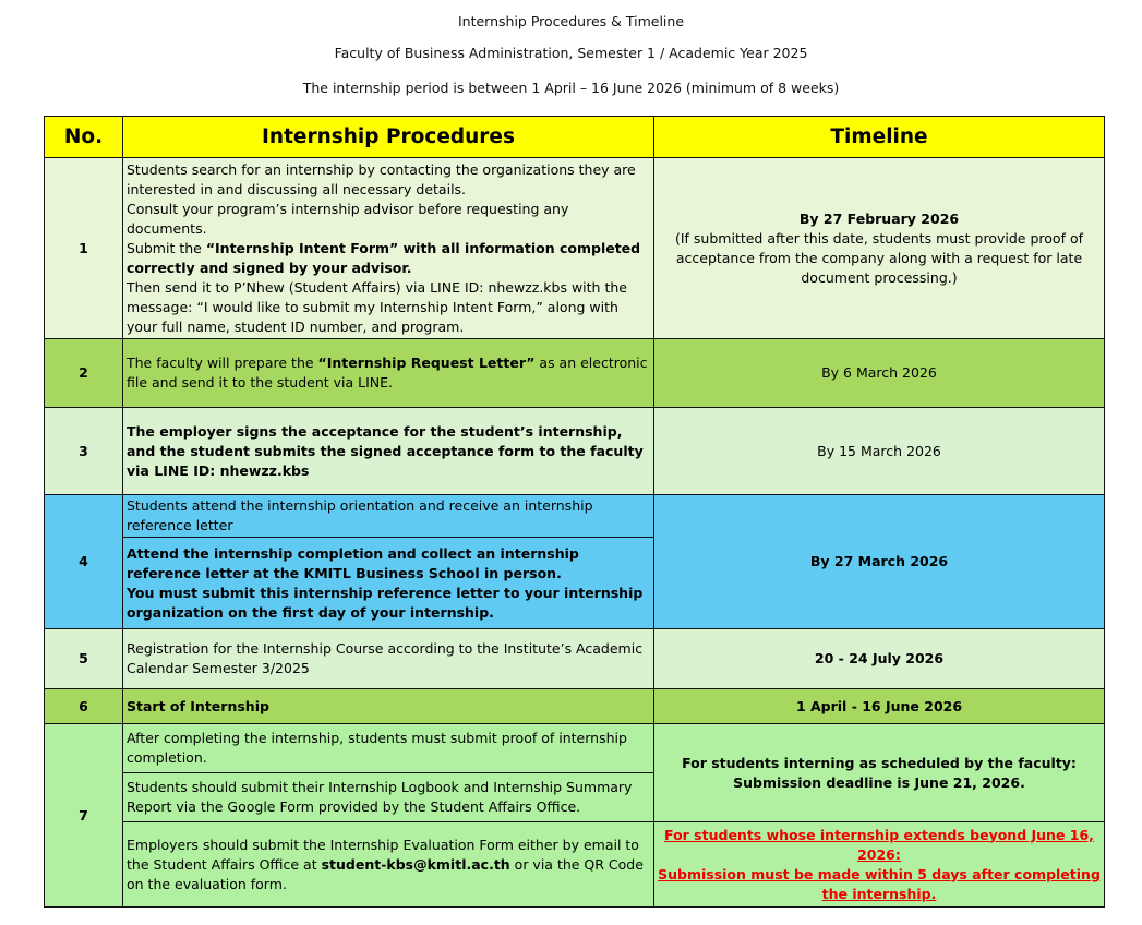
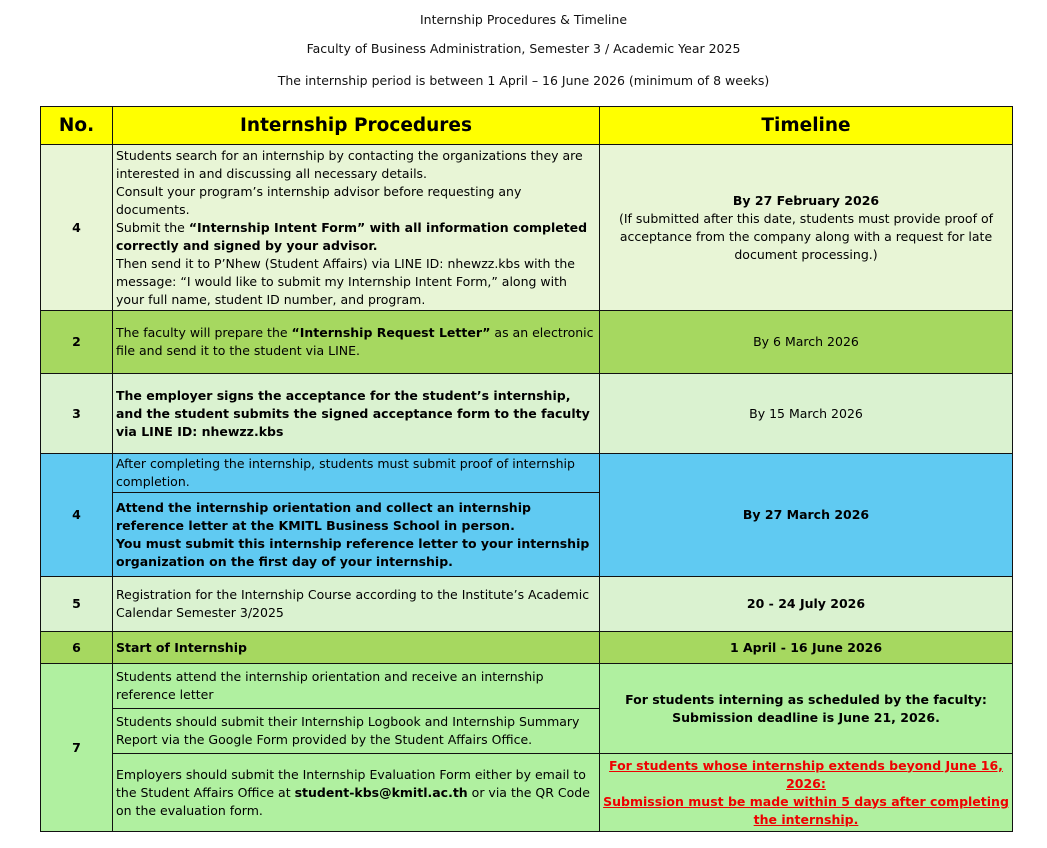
  Internship Procedures & Timeline
- Faculty of Business Administration, Semester 1 / Academic Year 2025
+ Faculty of Business Administration, Semester 3 / Academic Year 2025
  The internship period is between 1 April – 16 June 2026 (minimum of 8 weeks)
  No.	Internship Procedures	Timeline
- 1	Students search for an internship by contacting the organizations they are interested in and discussing all necessary details. Consult your program’s internship advisor before requesting any documents. Submit the “Internship Intent Form” with all information completed correctly and signed by your advisor. Then send it to P’Nhew (Student Affairs) via LINE ID: nhewzz.kbs with the message: “I would like to submit my Internship Intent Form,” along with your full name, student ID number, and program.	By 27 February 2026 (If submitted after this date, students must provide proof of acceptance from the company along with a request for late document processing.)
+ 4	Students search for an internship by contacting the organizations they are interested in and discussing all necessary details. Consult your program’s internship advisor before requesting any documents. Submit the “Internship Intent Form” with all information completed correctly and signed by your advisor. Then send it to P’Nhew (Student Affairs) via LINE ID: nhewzz.kbs with the message: “I would like to submit my Internship Intent Form,” along with your full name, student ID number, and program.	By 27 February 2026 (If submitted after this date, students must provide proof of acceptance from the company along with a request for late document processing.)
  2	The faculty will prepare the “Internship Request Letter” as an electronic file and send it to the student via LINE.	By 6 March 2026
  3	The employer signs the acceptance for the student’s internship, and the student submits the signed acceptance form to the faculty via LINE ID: nhewzz.kbs	By 15 March 2026
- 4	Students attend the internship orientation and receive an internship reference letter	By 27 March 2026
+ 4	After completing the internship, students must submit proof of internship completion.	By 27 March 2026
- Attend the internship completion and collect an internship reference letter at the KMITL Business School in person. You must submit this internship reference letter to your internship organization on the first day of your internship.
+ Attend the internship orientation and collect an internship reference letter at the KMITL Business School in person. You must submit this internship reference letter to your internship organization on the first day of your internship.
  5	Registration for the Internship Course according to the Institute’s Academic Calendar Semester 3/2025	20 - 24 July 2026
  6	Start of Internship	1 April - 16 June 2026
- 7	After completing the internship, students must submit proof of internship completion.	For students interning as scheduled by the faculty: Submission deadline is June 21, 2026.
+ 7	Students attend the internship orientation and receive an internship reference letter	For students interning as scheduled by the faculty: Submission deadline is June 21, 2026.
  Students should submit their Internship Logbook and Internship Summary Report via the Google Form provided by the Student Affairs Office.
  Employers should submit the Internship Evaluation Form either by email to the Student Affairs Office at student-kbs@kmitl.ac.th or via the QR Code on the evaluation form.	For students whose internship extends beyond June 16, 2026: Submission must be made within 5 days after completing the internship.
